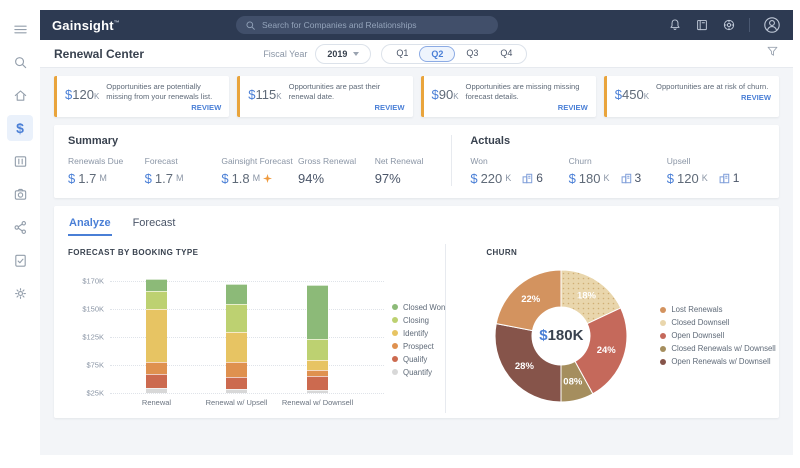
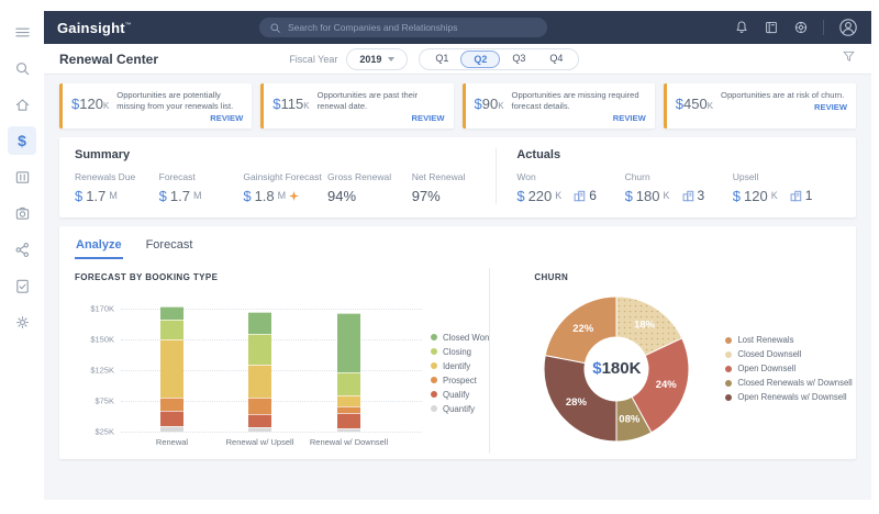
  $
  Gainsight
  Search for Companies and Relationships
  Renewal Center
  Fiscal Year
  2019
  Q1
  Q2
  Q3
  Q4
  $120K
  Opportunities are potentially missing from your renewals list.
  REVIEW
  $115K
  Opportunities are past their renewal date.
  REVIEW
  $90K
- Opportunities are missing missing forecast details.
+ Opportunities are missing required forecast details.
  REVIEW
  $450K
  Opportunities are at risk of churn.
  REVIEW
  Summary
  Renewals Due
  $
  1.7
  M
  Forecast
  $
  1.7
  M
  Gainsight Forecast
  $
  1.8
  M
  Gross Renewal
  94%
  Net Renewal
  97%
  Actuals
  Won
  $
  220
  K
  6
  Churn
  $
  180
  K
  3
  Upsell
  $
  120
  K
  1
  Analyze
  Forecast
  FORECAST BY BOOKING TYPE
  $170K
  $150K
  $125K
  $75K
  $25K
  Renewal
  Renewal w/ Upsell
  Renewal w/ Downsell
  Closed Won
  Closing
  Identify
  Prospect
  Qualify
  Quantify
  CHURN
  18%
  24%
  08%
  28%
  22%
  $
  180K
  Lost Renewals
  Closed Downsell
  Open Downsell
  Closed Renewals w/ Downsell
  Open Renewals w/ Downsell
